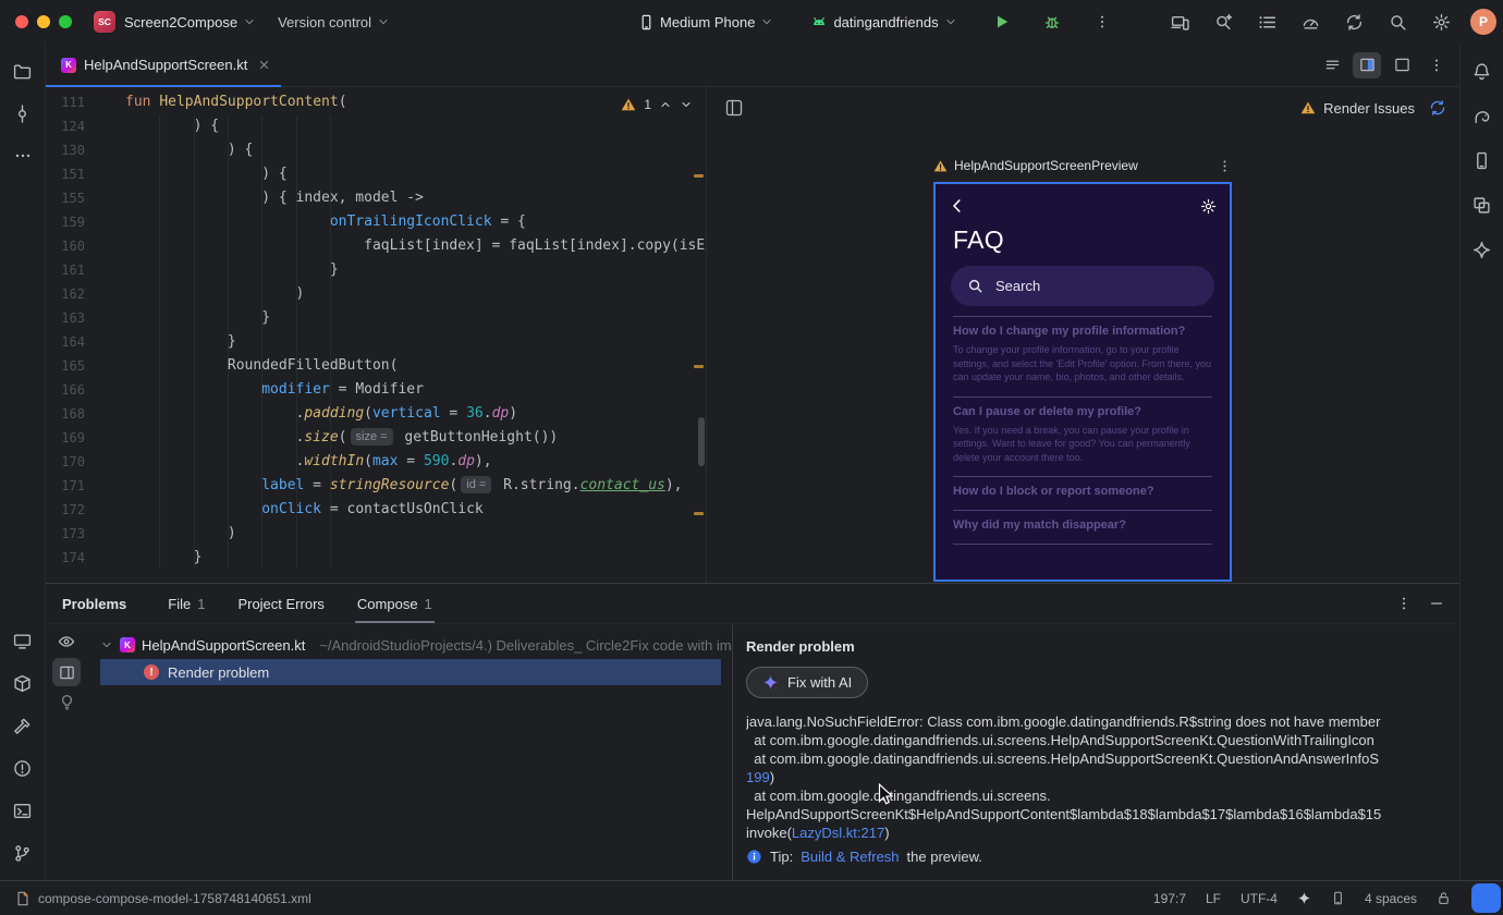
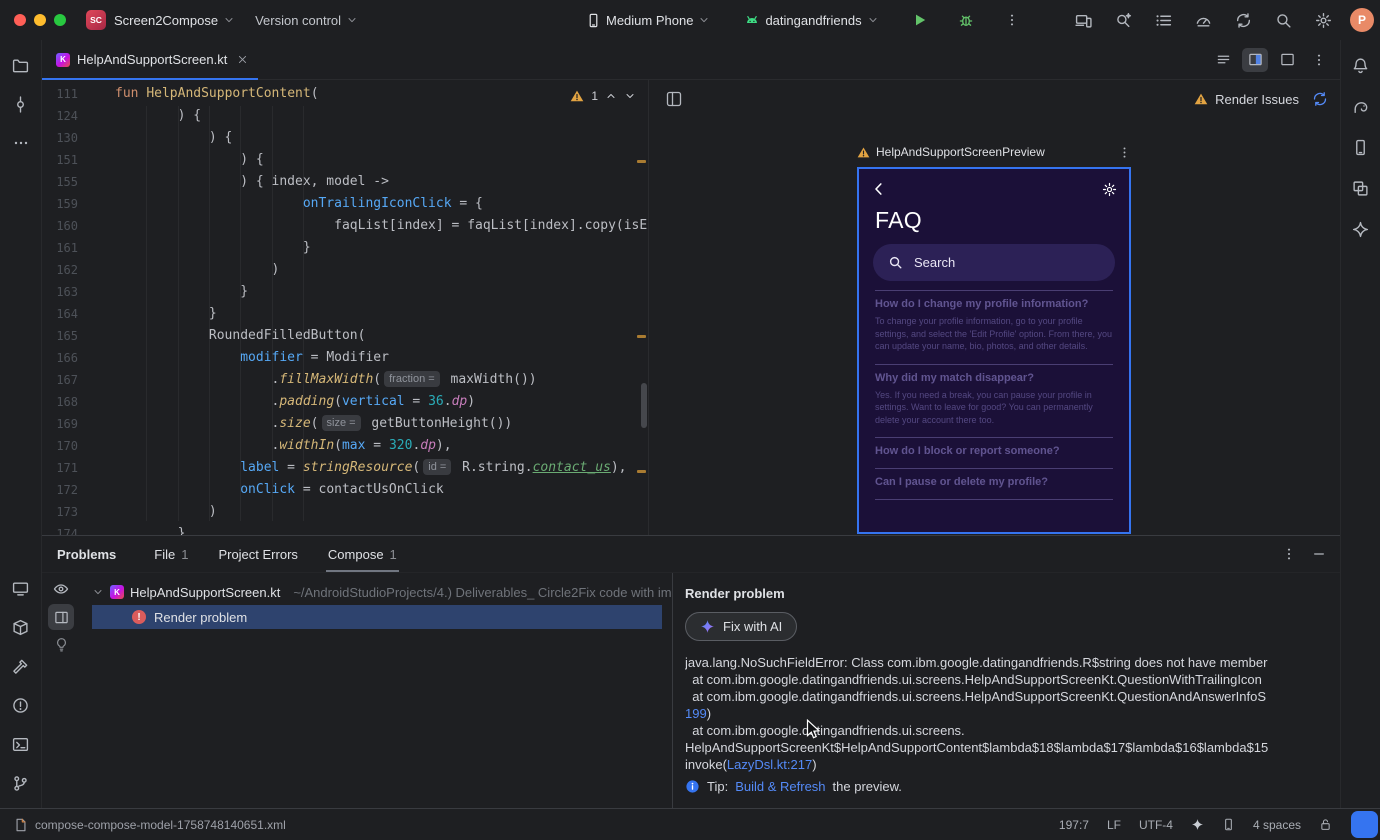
  SC
  Screen2Compose
  Version control
  Medium Phone
  datingandfriends
  P
  K
  HelpAndSupportScreen.kt
  111
  fun HelpAndSupportContent(
  124
  ) {
  130
  ) {
  151
  ) {
  155
  ) { index, model ->
  159
  onTrailingIconClick = {
  160
  faqList[index] = faqList[index].copy(isE
  161
  }
  162
  )
  163
  }
  164
  }
  165
  RoundedFilledButton(
  166
  modifier = Modifier
+ 167
+ .fillMaxWidth( fraction = maxWidth())
  168
  .padding(vertical = 36.dp)
  169
  .size( size = getButtonHeight())
  170
- .widthIn(max = 590.dp),
+ .widthIn(max = 320.dp),
  171
  label = stringResource( id = R.string.contact_us),
  172
  onClick = contactUsOnClick
  173
  )
  174
  }
  1
  Render Issues
  HelpAndSupportScreenPreview
  FAQ
  Search
  How do I change my profile information?
  To change your profile information, go to your profile settings, and select the 'Edit Profile' option. From there, you can update your name, bio, photos, and other details.
- Can I pause or delete my profile?
+ Why did my match disappear?
  Yes. If you need a break, you can pause your profile in settings. Want to leave for good? You can permanently delete your account there too.
  How do I block or report someone?
- Why did my match disappear?
+ Can I pause or delete my profile?
  Problems
  File
  1
  Project Errors
  Compose
  1
  K
  HelpAndSupportScreen.kt
  ~/AndroidStudioProjects/4.) Deliverables_ Circle2Fix code with im
  !
  Render problem
  Render problem
  Fix with AI
  java.lang.NoSuchFieldError: Class com.ibm.google.datingandfriends.R$string does not have member
  at com.ibm.google.datingandfriends.ui.screens.HelpAndSupportScreenKt.QuestionWithTrailingIcon
  at com.ibm.google.datingandfriends.ui.screens.HelpAndSupportScreenKt.QuestionAndAnswerInfoS
  199)
  at com.ibm.google.dingandfriends.ui.screens.
  HelpAndSupportScreenKt$HelpAndSupportContent$lambda$18$lambda$17$lambda$16$lambda$15
  invoke(LazyDsl.kt:217)
  Tip:
  Build & Refresh
  the preview.
  compose-compose-model-1758748140651.xml
  197:7
  LF
  UTF-4
  4 spaces
